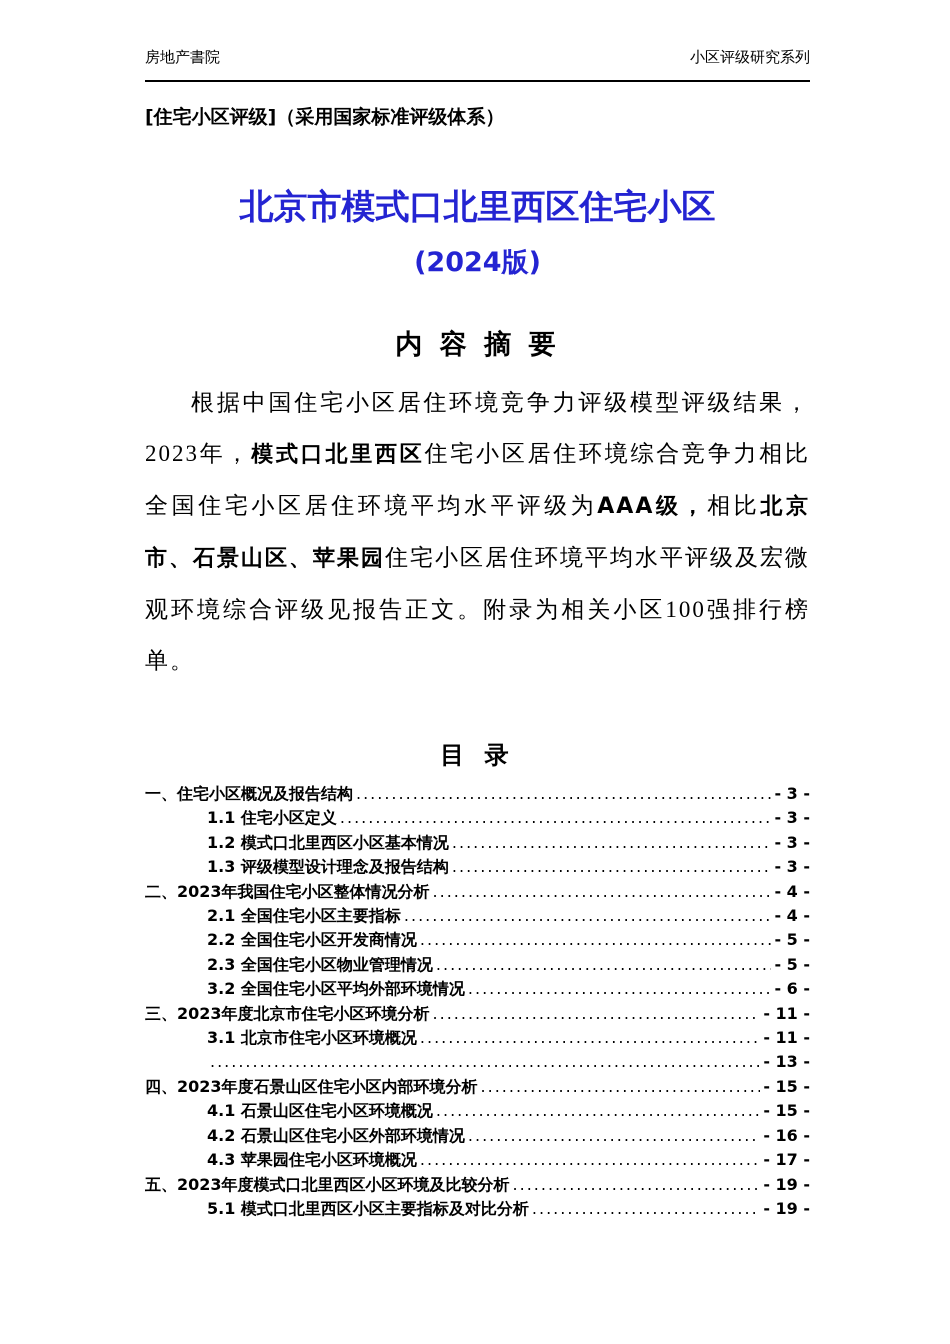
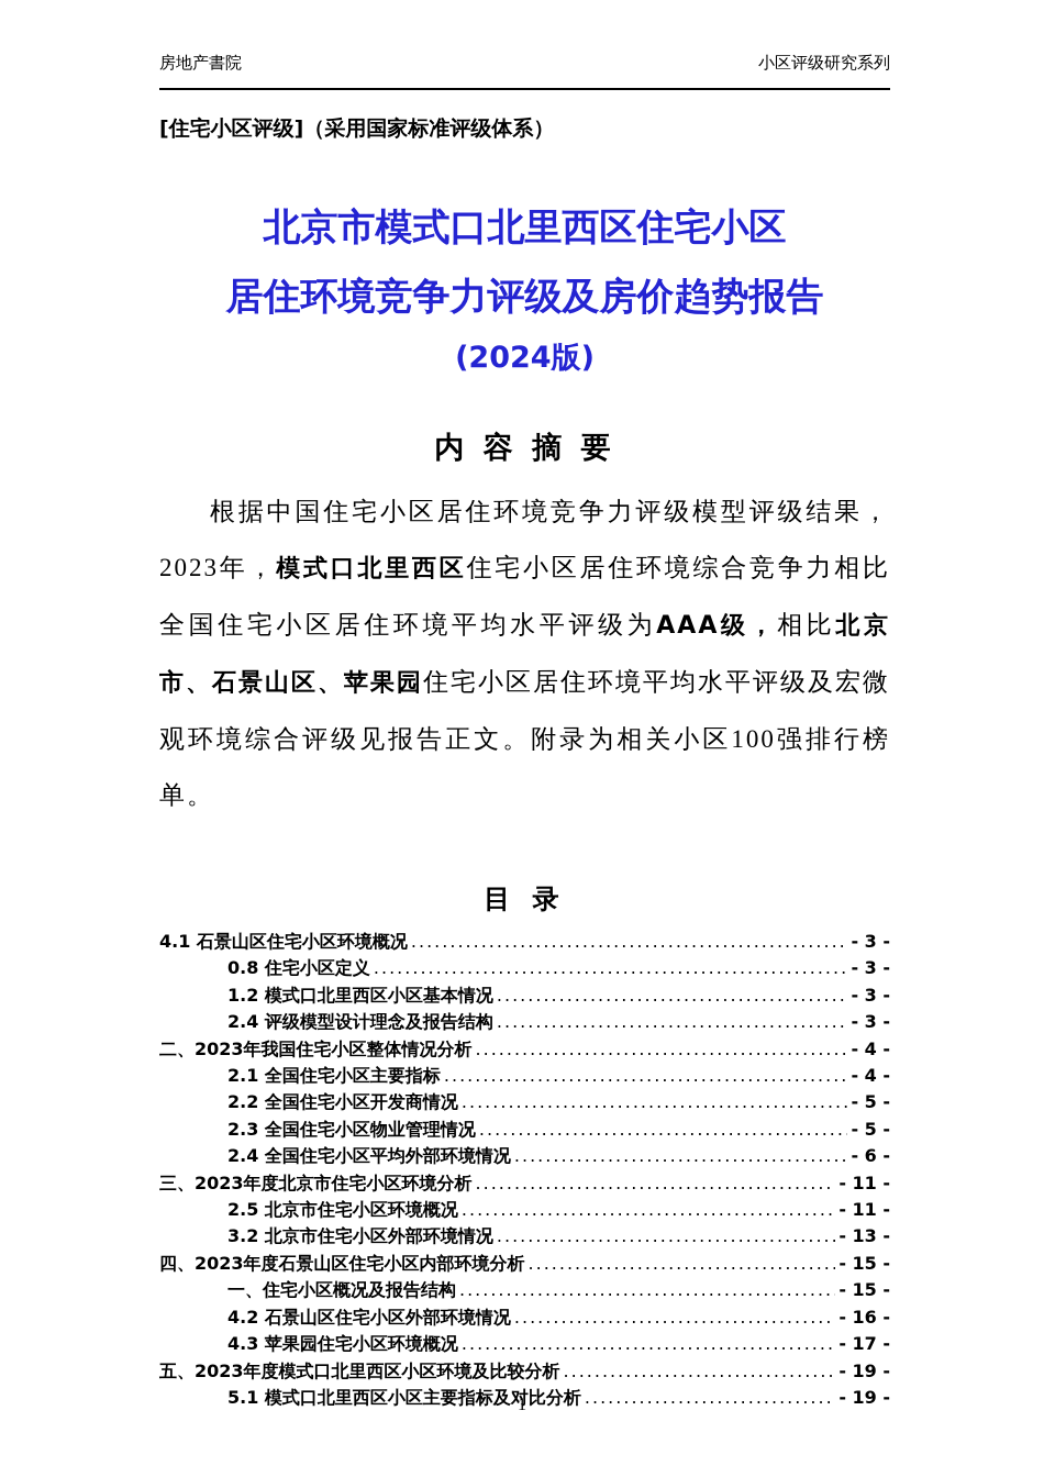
  房地产書院
  小区评级研究系列
  [住宅小区评级]（采用国家标准评级体系）
  北京市模式口北里西区住宅小区
+ 居住环境竞争力评级及房价趋势报告
  (2024版)
  内 容 摘 要
  根据中国住宅小区居住环境竞争力评级模型评级结果，2023年，模式口北里西区住宅小区居住环境综合竞争力相比全国住宅小区居住环境平均水平评级为AAA级，相比北京市、石景山区、苹果园住宅小区居住环境平均水平评级及宏微观环境综合评级见报告正文。附录为相关小区100强排行榜单。
  目 录
- 一、住宅小区概况及报告结构
+ 4.1 石景山区住宅小区环境概况
  - 3 -
- 1.1 住宅小区定义
+ 0.8 住宅小区定义
  - 3 -
  1.2 模式口北里西区小区基本情况
  - 3 -
- 1.3 评级模型设计理念及报告结构
+ 2.4 评级模型设计理念及报告结构
  - 3 -
  二、2023年我国住宅小区整体情况分析
  - 4 -
  2.1 全国住宅小区主要指标
  - 4 -
  2.2 全国住宅小区开发商情况
  - 5 -
  2.3 全国住宅小区物业管理情况
  - 5 -
- 3.2 全国住宅小区平均外部环境情况
+ 2.4 全国住宅小区平均外部环境情况
  - 6 -
  三、2023年度北京市住宅小区环境分析
  - 11 -
- 3.1 北京市住宅小区环境概况
+ 2.5 北京市住宅小区环境概况
  - 11 -
+ 3.2 北京市住宅小区外部环境情况
  - 13 -
  四、2023年度石景山区住宅小区内部环境分析
  - 15 -
- 4.1 石景山区住宅小区环境概况
+ 一、住宅小区概况及报告结构
  - 15 -
  4.2 石景山区住宅小区外部环境情况
  - 16 -
  4.3 苹果园住宅小区环境概况
  - 17 -
  五、2023年度模式口北里西区小区环境及比较分析
  - 19 -
  5.1 模式口北里西区小区主要指标及对比分析
  - 19 -
+ 1
